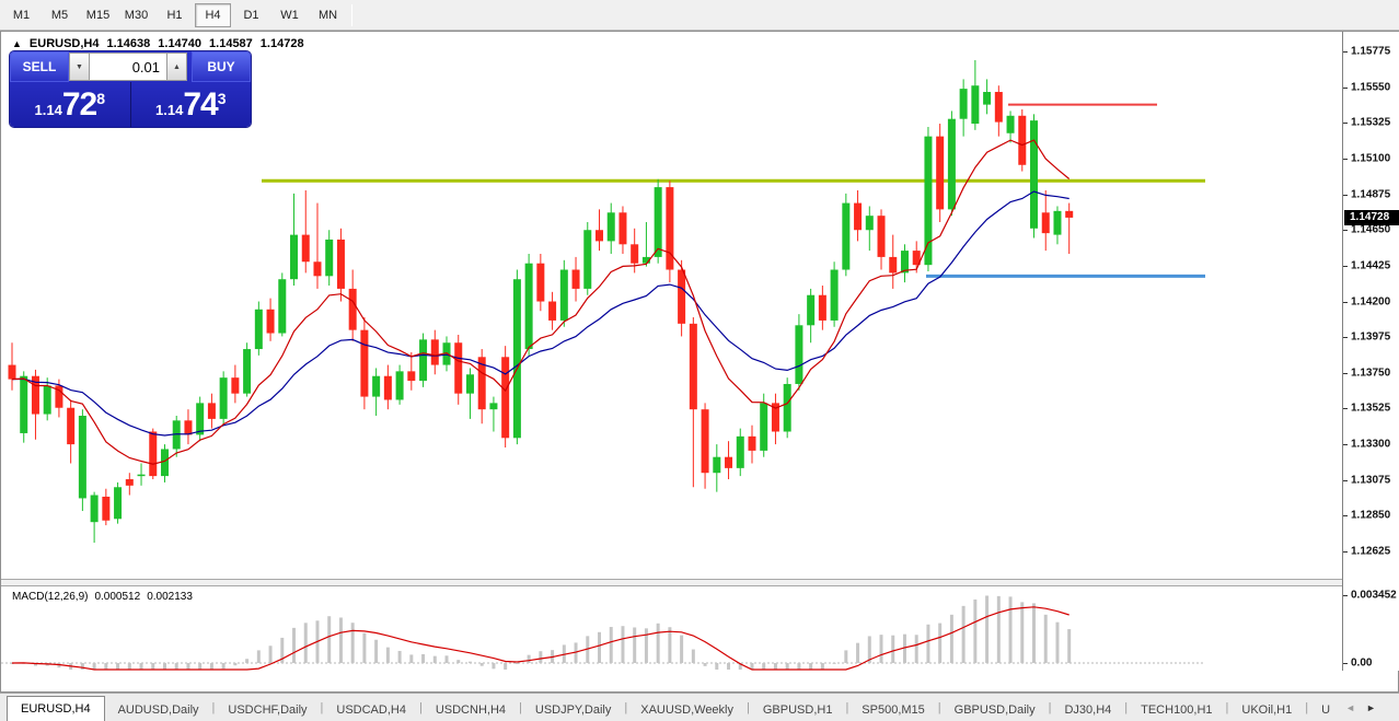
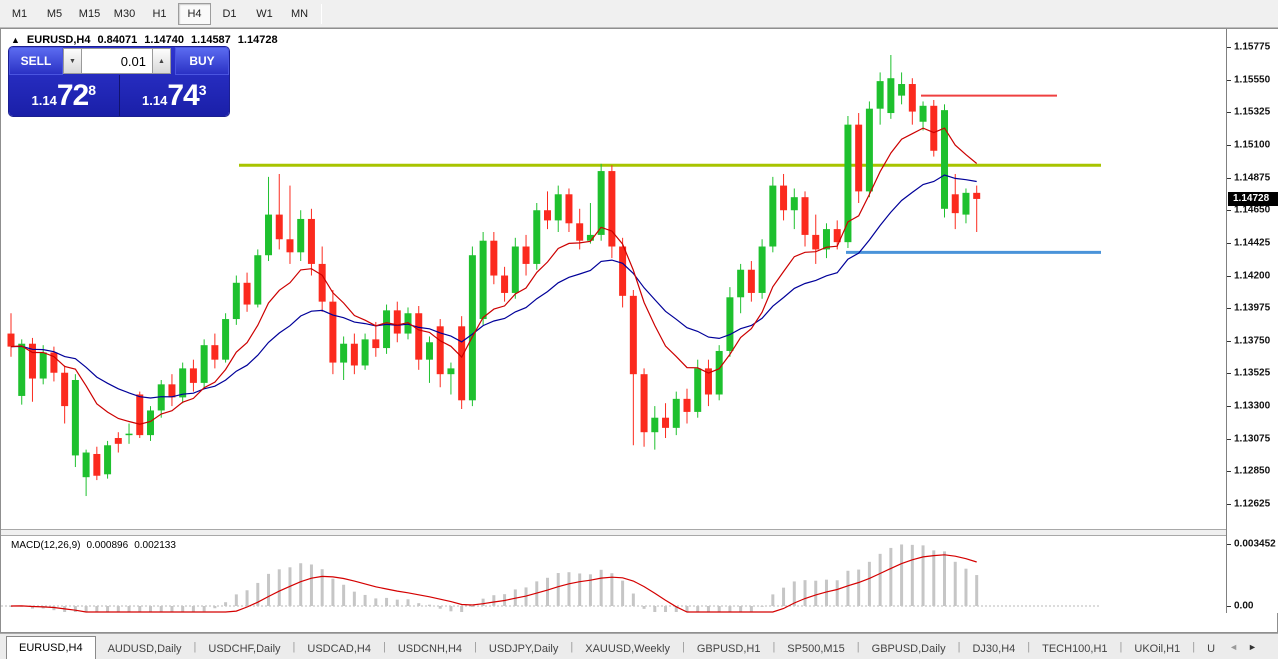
  M1
  M5
  M15
  M30
  H1
  H4
  D1
  W1
  MN
  ▲
  EURUSD,H4
- 1.14638
+ 0.84071
  1.14740
  1.14587
  1.14728
  SELL
  0.01
  BUY
  1.14
  72
  8
  1.14
  74
  3
  MACD(12,26,9)
- 0.000512
+ 0.000896
  0.002133
  1.15775
  1.15550
  1.15325
  1.15100
  1.14875
  1.14650
  1.14425
  1.14200
  1.13975
  1.13750
  1.13525
  1.13300
  1.13075
  1.12850
  1.12625
  1.14728
  0.003452
  0.00
  EURUSD,H4
  AUDUSD,Daily
  |
  USDCHF,Daily
  |
  USDCAD,H4
  |
  USDCNH,H4
  |
  USDJPY,Daily
  |
  XAUUSD,Weekly
  |
  GBPUSD,H1
  |
  SP500,M15
  |
  GBPUSD,Daily
  |
  DJ30,H4
  |
  TECH100,H1
  |
  UKOil,H1
  |
  U
  ◄
  ►
